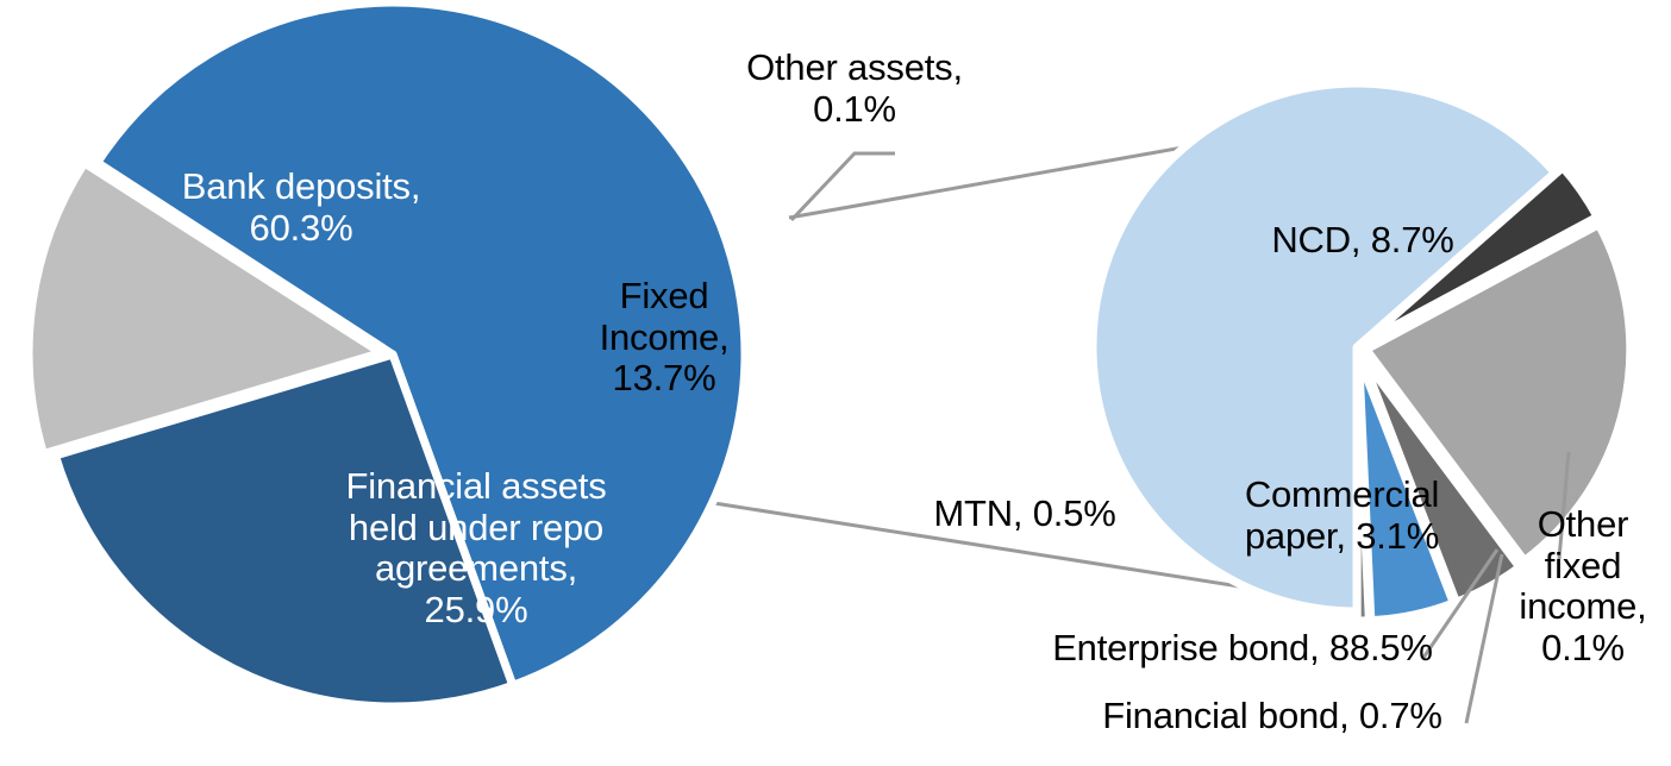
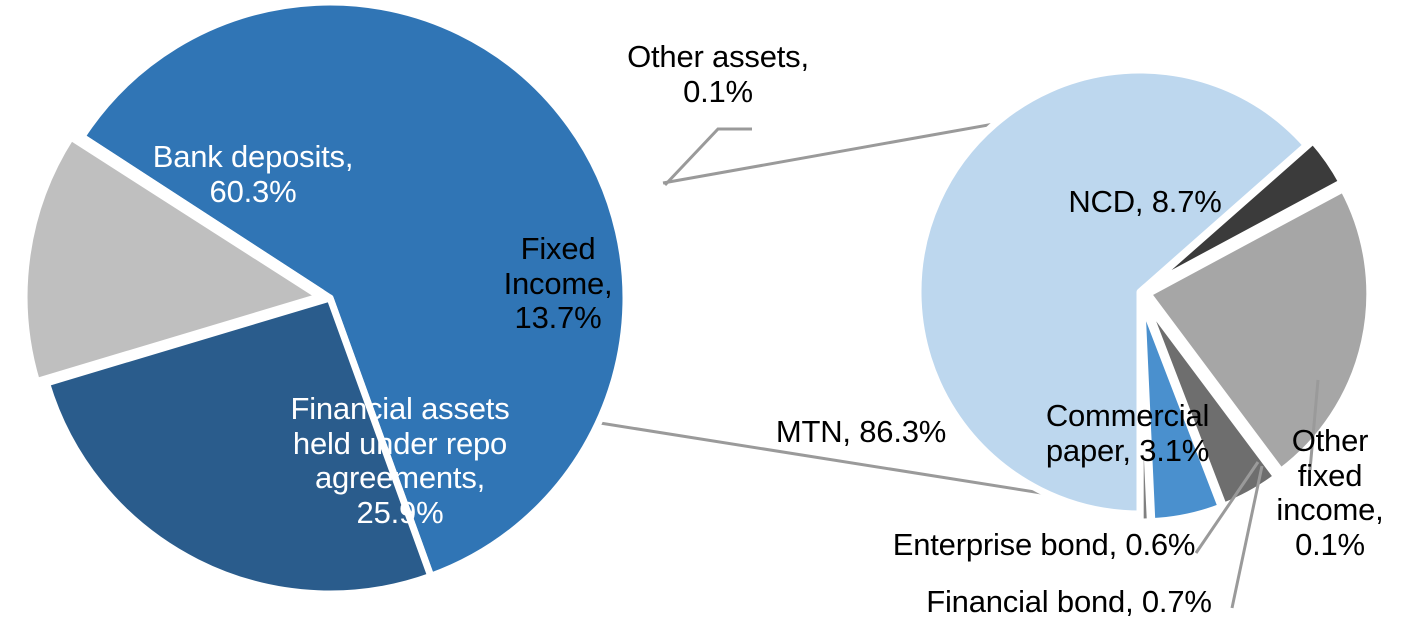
  Bank deposits,
  60.3%
  Financial assets
  held under repo
  agreements,
  25.9%
  Fixed
  Income,
  13.7%
  Other assets,
  0.1%
  NCD, 8.7%
- MTN, 0.5%
+ MTN, 86.3%
  Commercial
  paper, 3.1%
- Enterprise bond, 88.5%
+ Enterprise bond, 0.6%
  Financial bond, 0.7%
  Other
  fixed
  income,
  0.1%
